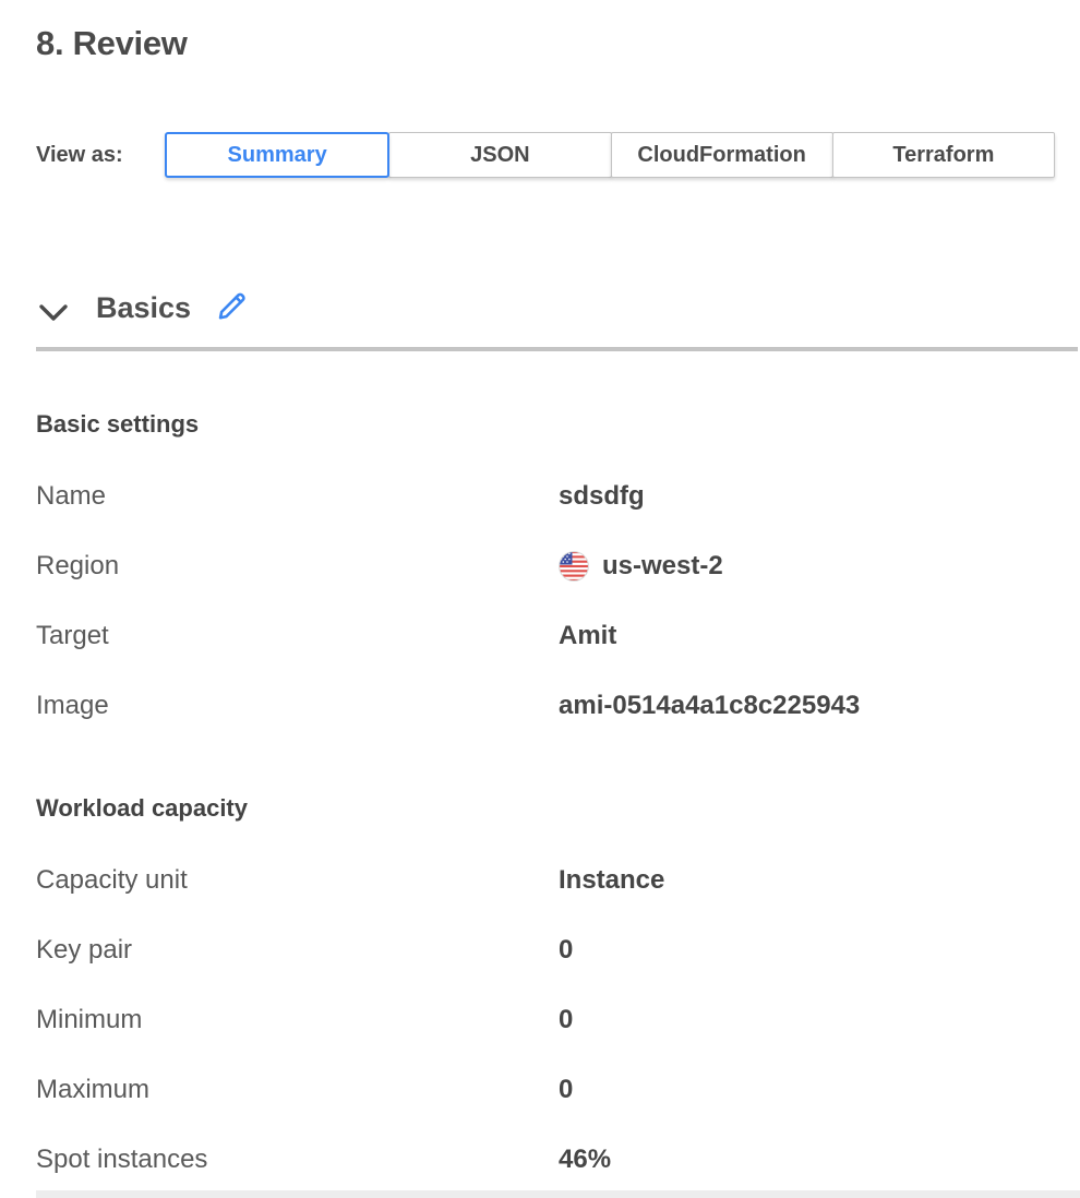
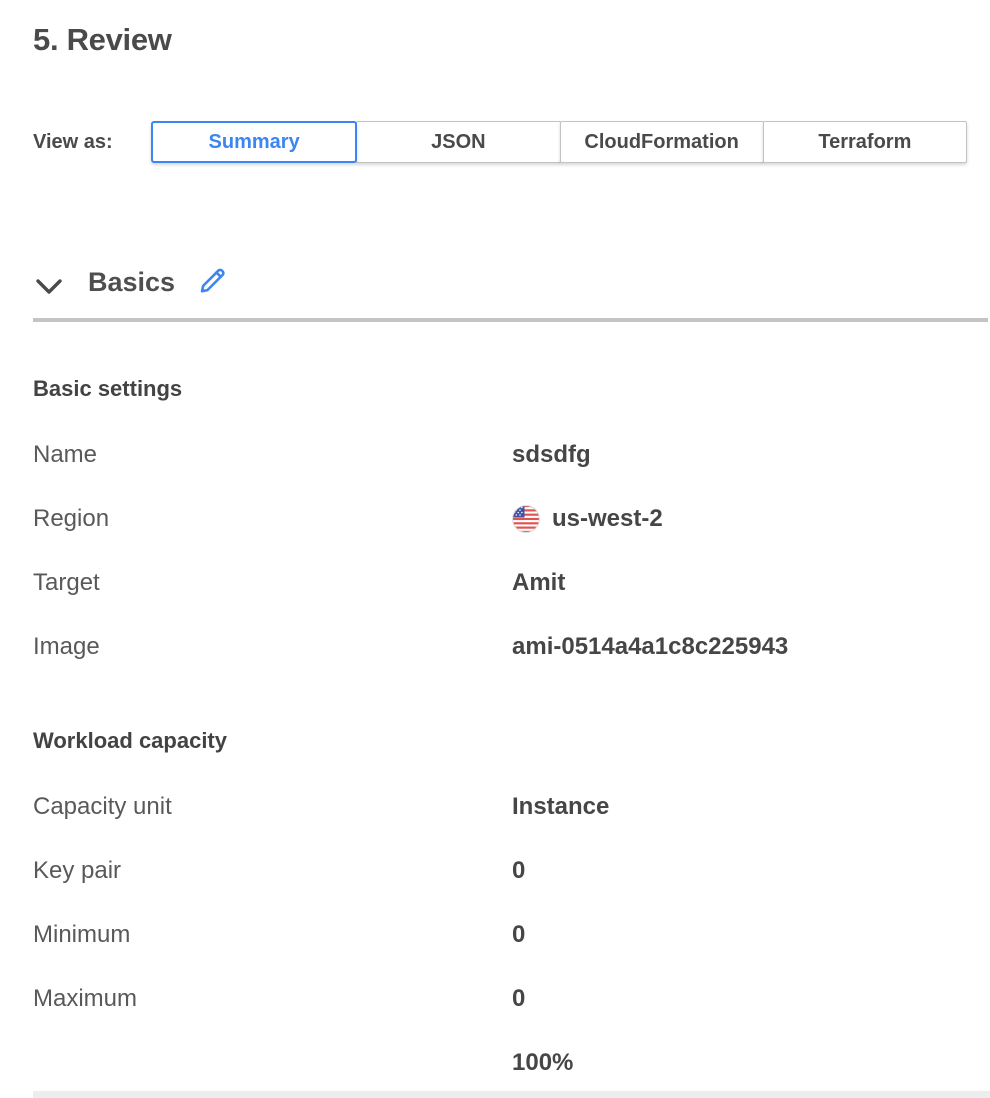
- 8. Review
+ 5. Review
  View as:
  Summary
  JSON
  CloudFormation
  Terraform
  Basics
  Basic settings
  Name
  sdsdfg
  Region
  us-west-2
  Target
  Amit
  Image
  ami-0514a4a1c8c225943
  Workload capacity
  Capacity unit
  Instance
  Key pair
  0
  Minimum
  0
  Maximum
  0
- Spot instances
- 46%
+ 100%
